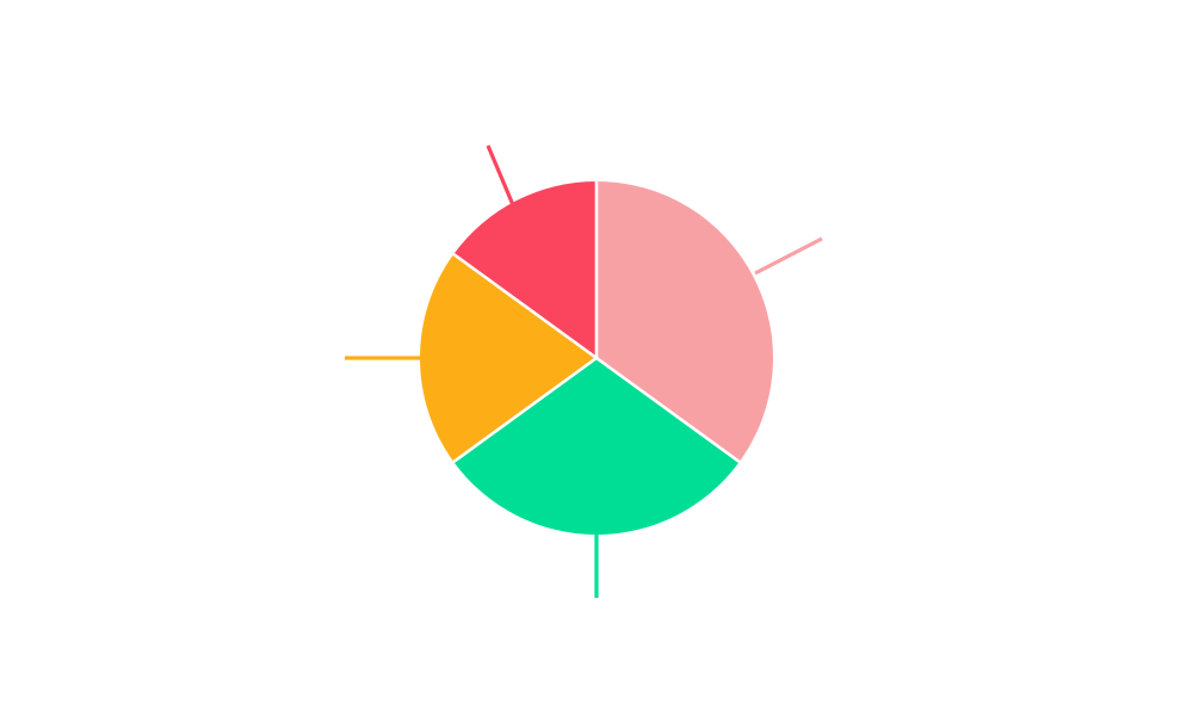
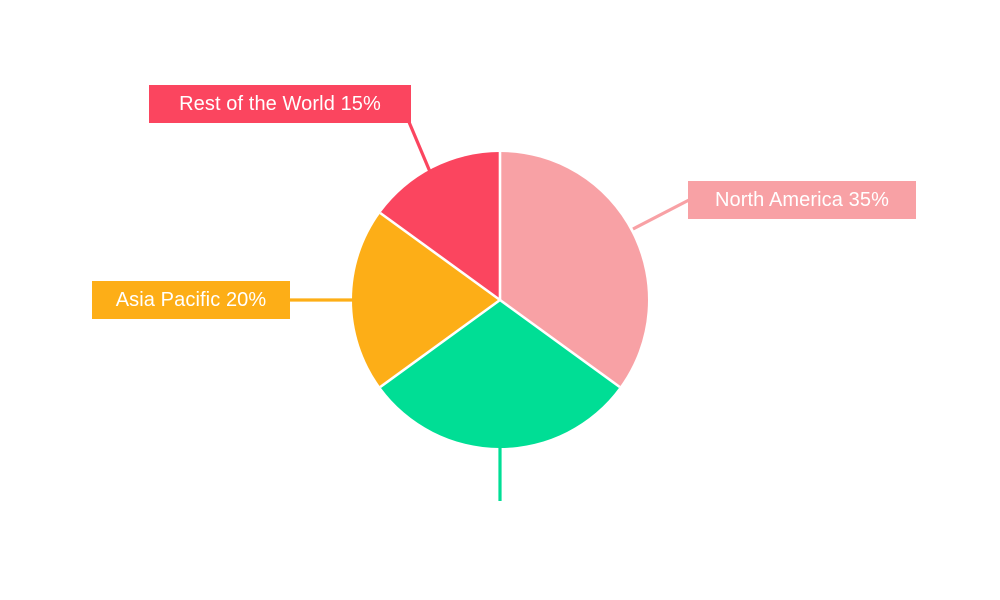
+ North America 35%
+ Asia Pacific 20%
+ Rest of the World 15%
